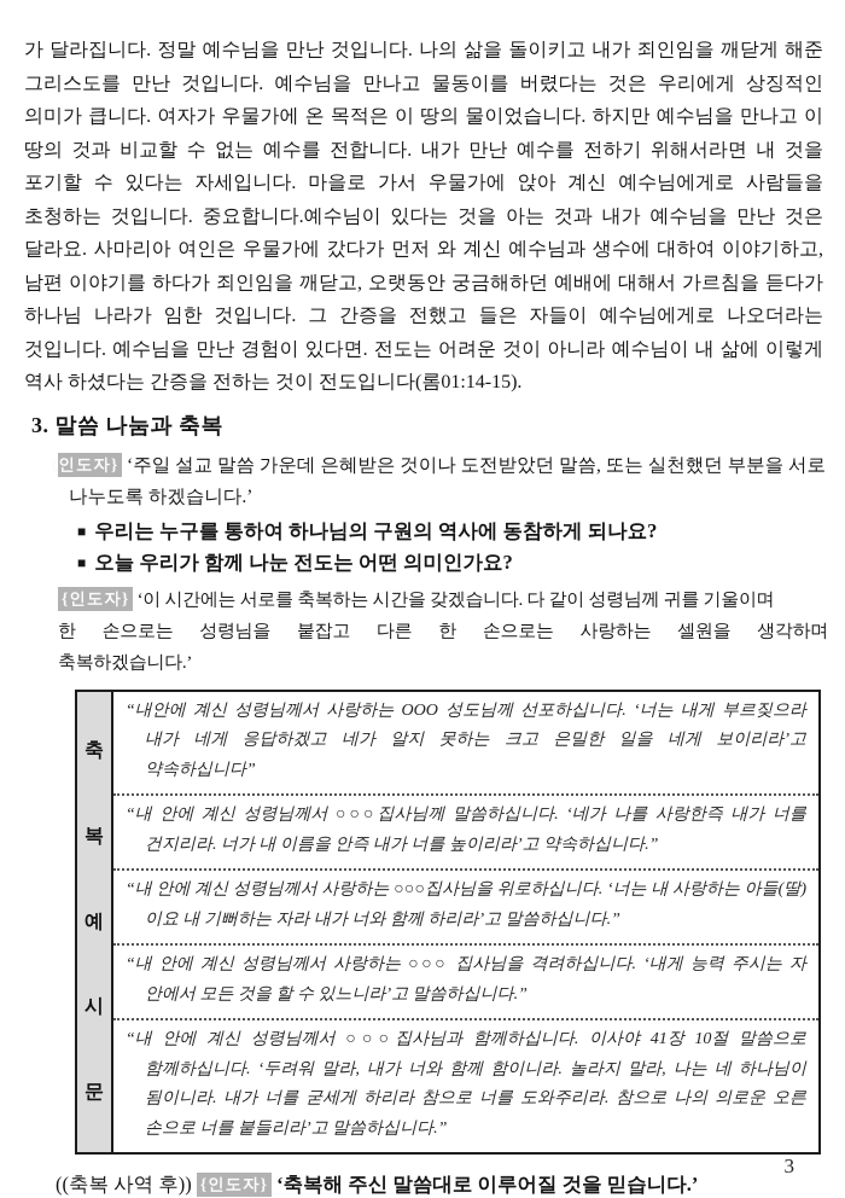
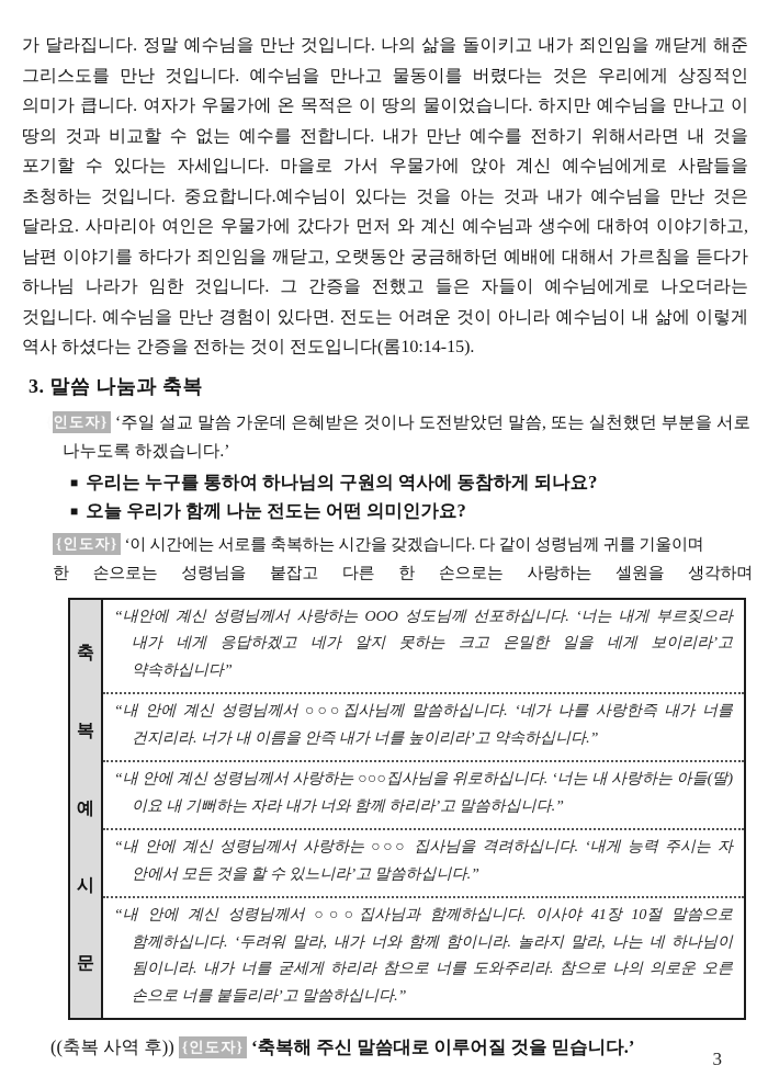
- 가 달라집니다. 정말 예수님을 만난 것입니다. 나의 삶을 돌이키고 내가 죄인임을 깨닫게 해준 그리스도를 만난 것입니다. 예수님을 만나고 물동이를 버렸다는 것은 우리에게 상징적인 의미가 큽니다. 여자가 우물가에 온 목적은 이 땅의 물이었습니다. 하지만 예수님을 만나고 이 땅의 것과 비교할 수 없는 예수를 전합니다. 내가 만난 예수를 전하기 위해서라면 내 것을 포기할 수 있다는 자세입니다. 마을로 가서 우물가에 앉아 계신 예수님에게로 사람들을 초청하는 것입니다. 중요합니다.예수님이 있다는 것을 아는 것과 내가 예수님을 만난 것은 달라요. 사마리아 여인은 우물가에 갔다가 먼저 와 계신 예수님과 생수에 대하여 이야기하고, 남편 이야기를 하다가 죄인임을 깨닫고, 오랫동안 궁금해하던 예배에 대해서 가르침을 듣다가 하나님 나라가 임한 것입니다. 그 간증을 전했고 들은 자들이 예수님에게로 나오더라는 것입니다. 예수님을 만난 경험이 있다면. 전도는 어려운 것이 아니라 예수님이 내 삶에 이렇게 역사 하셨다는 간증을 전하는 것이 전도입니다(롬01:14-15).
+ 가 달라집니다. 정말 예수님을 만난 것입니다. 나의 삶을 돌이키고 내가 죄인임을 깨닫게 해준 그리스도를 만난 것입니다. 예수님을 만나고 물동이를 버렸다는 것은 우리에게 상징적인 의미가 큽니다. 여자가 우물가에 온 목적은 이 땅의 물이었습니다. 하지만 예수님을 만나고 이 땅의 것과 비교할 수 없는 예수를 전합니다. 내가 만난 예수를 전하기 위해서라면 내 것을 포기할 수 있다는 자세입니다. 마을로 가서 우물가에 앉아 계신 예수님에게로 사람들을 초청하는 것입니다. 중요합니다.예수님이 있다는 것을 아는 것과 내가 예수님을 만난 것은 달라요. 사마리아 여인은 우물가에 갔다가 먼저 와 계신 예수님과 생수에 대하여 이야기하고, 남편 이야기를 하다가 죄인임을 깨닫고, 오랫동안 궁금해하던 예배에 대해서 가르침을 듣다가 하나님 나라가 임한 것입니다. 그 간증을 전했고 들은 자들이 예수님에게로 나오더라는 것입니다. 예수님을 만난 경험이 있다면. 전도는 어려운 것이 아니라 예수님이 내 삶에 이렇게 역사 하셨다는 간증을 전하는 것이 전도입니다(롬10:14-15).
  3. 말씀 나눔과 축복
  {인도자} ‘주일 설교 말씀 가운데 은혜받은 것이나 도전받았던 말씀, 또는 실천했던 부분을 서로 나누도록 하겠습니다.’
  ■ 우리는 누구를 통하여 하나님의 구원의 역사에 동참하게 되나요?
  ■ 오늘 우리가 함께 나눈 전도는 어떤 의미인가요?
  {인도자} ‘이 시간에는 서로를 축복하는 시간을 갖겠습니다. 다 같이 성령님께 귀를 기울이며
  한 손으로는 성령님을 붙잡고 다른 한 손으로는 사랑하는 셀원을 생각하며
- 축복하겠습니다.’
  축
  복
  예
  시
  문
  “내안에 계신 성령님께서 사랑하는 OOO 성도님께 선포하십니다. ‘너는 내게 부르짖으라 내가 네게 응답하겠고 네가 알지 못하는 크고 은밀한 일을 네게 보이리라’고 약속하십니다”
  “내 안에 계신 성령님께서 ○○○집사님께 말씀하십니다. ‘네가 나를 사랑한즉 내가 너를 건지리라. 너가 내 이름을 안즉 내가 너를 높이리라’고 약속하십니다.”
  “내 안에 계신 성령님께서 사랑하는 ○○○집사님을 위로하십니다. ‘너는 내 사랑하는 아들(딸)이요 내 기뻐하는 자라 내가 너와 함께 하리라’고 말씀하십니다.”
  “내 안에 계신 성령님께서 사랑하는 ○○○ 집사님을 격려하십니다. ‘내게 능력 주시는 자 안에서 모든 것을 할 수 있느니라’고 말씀하십니다.”
  “내 안에 계신 성령님께서 ○○○집사님과 함께하십니다. 이사야 41장 10절 말씀으로 함께하십니다. ‘두려워 말라, 내가 너와 함께 함이니라. 놀라지 말라, 나는 네 하나님이 됨이니라. 내가 너를 굳세게 하리라 참으로 너를 도와주리라. 참으로 나의 의로운 오른 손으로 너를 붙들리라’고 말씀하십니다.”
  ((축복 사역 후)) {인도자} ‘축복해 주신 말씀대로 이루어질 것을 믿습니다.’
  3
